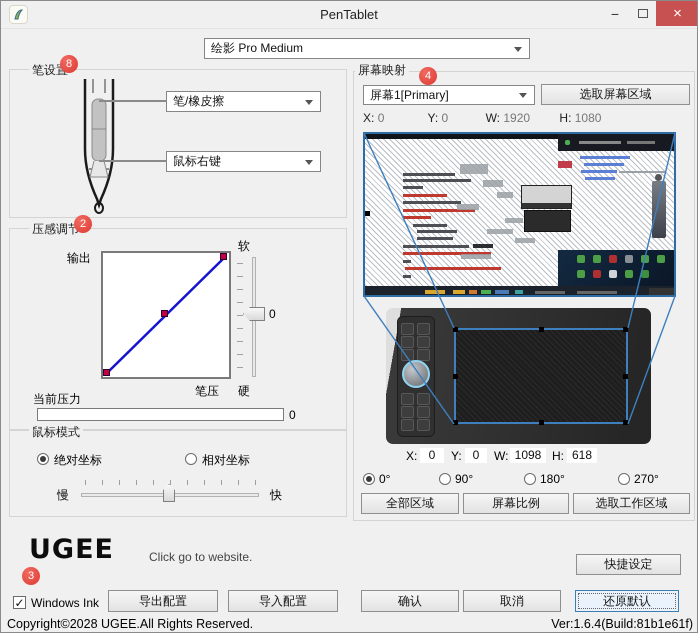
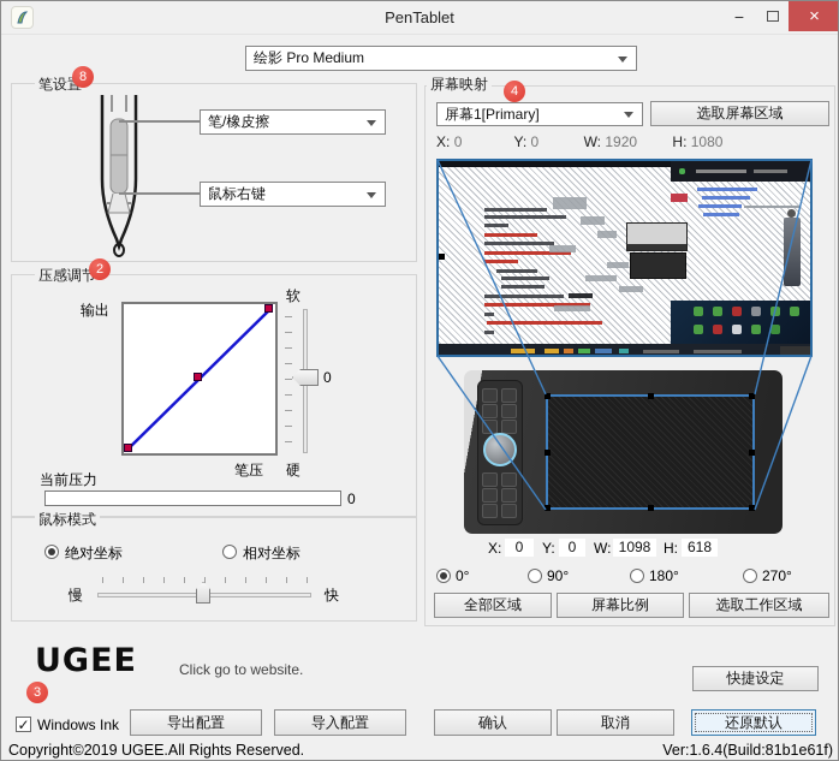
  PenTablet
  −
  ×
  绘影 Pro Medium
  8
  笔/橡皮擦
  鼠标右键
  压感调节
  2
  输出
  笔压
  软
  硬
  0
  当前压力
  0
  鼠标模式
  绝对坐标
  相对坐标
  慢
  快
  屏幕映射
  4
  屏幕1[Primary]
  选取屏幕区域
  X: 0 Y: 0 W: 1920 H: 1080
  X:
  0
  Y:
  0
  W:
  1098
  H:
  618
  0°
  90°
  180°
  270°
  全部区域
  屏幕比例
  选取工作区域
  UGEE
  Click go to website.
  3
  ✓
  Windows Ink
  导出配置
  导入配置
  快捷设定
  确认
  取消
  还原默认
- Copyright©2028 UGEE.All Rights Reserved.
+ Copyright©2019 UGEE.All Rights Reserved.
  Ver:1.6.4(Build:81b1e61f)
